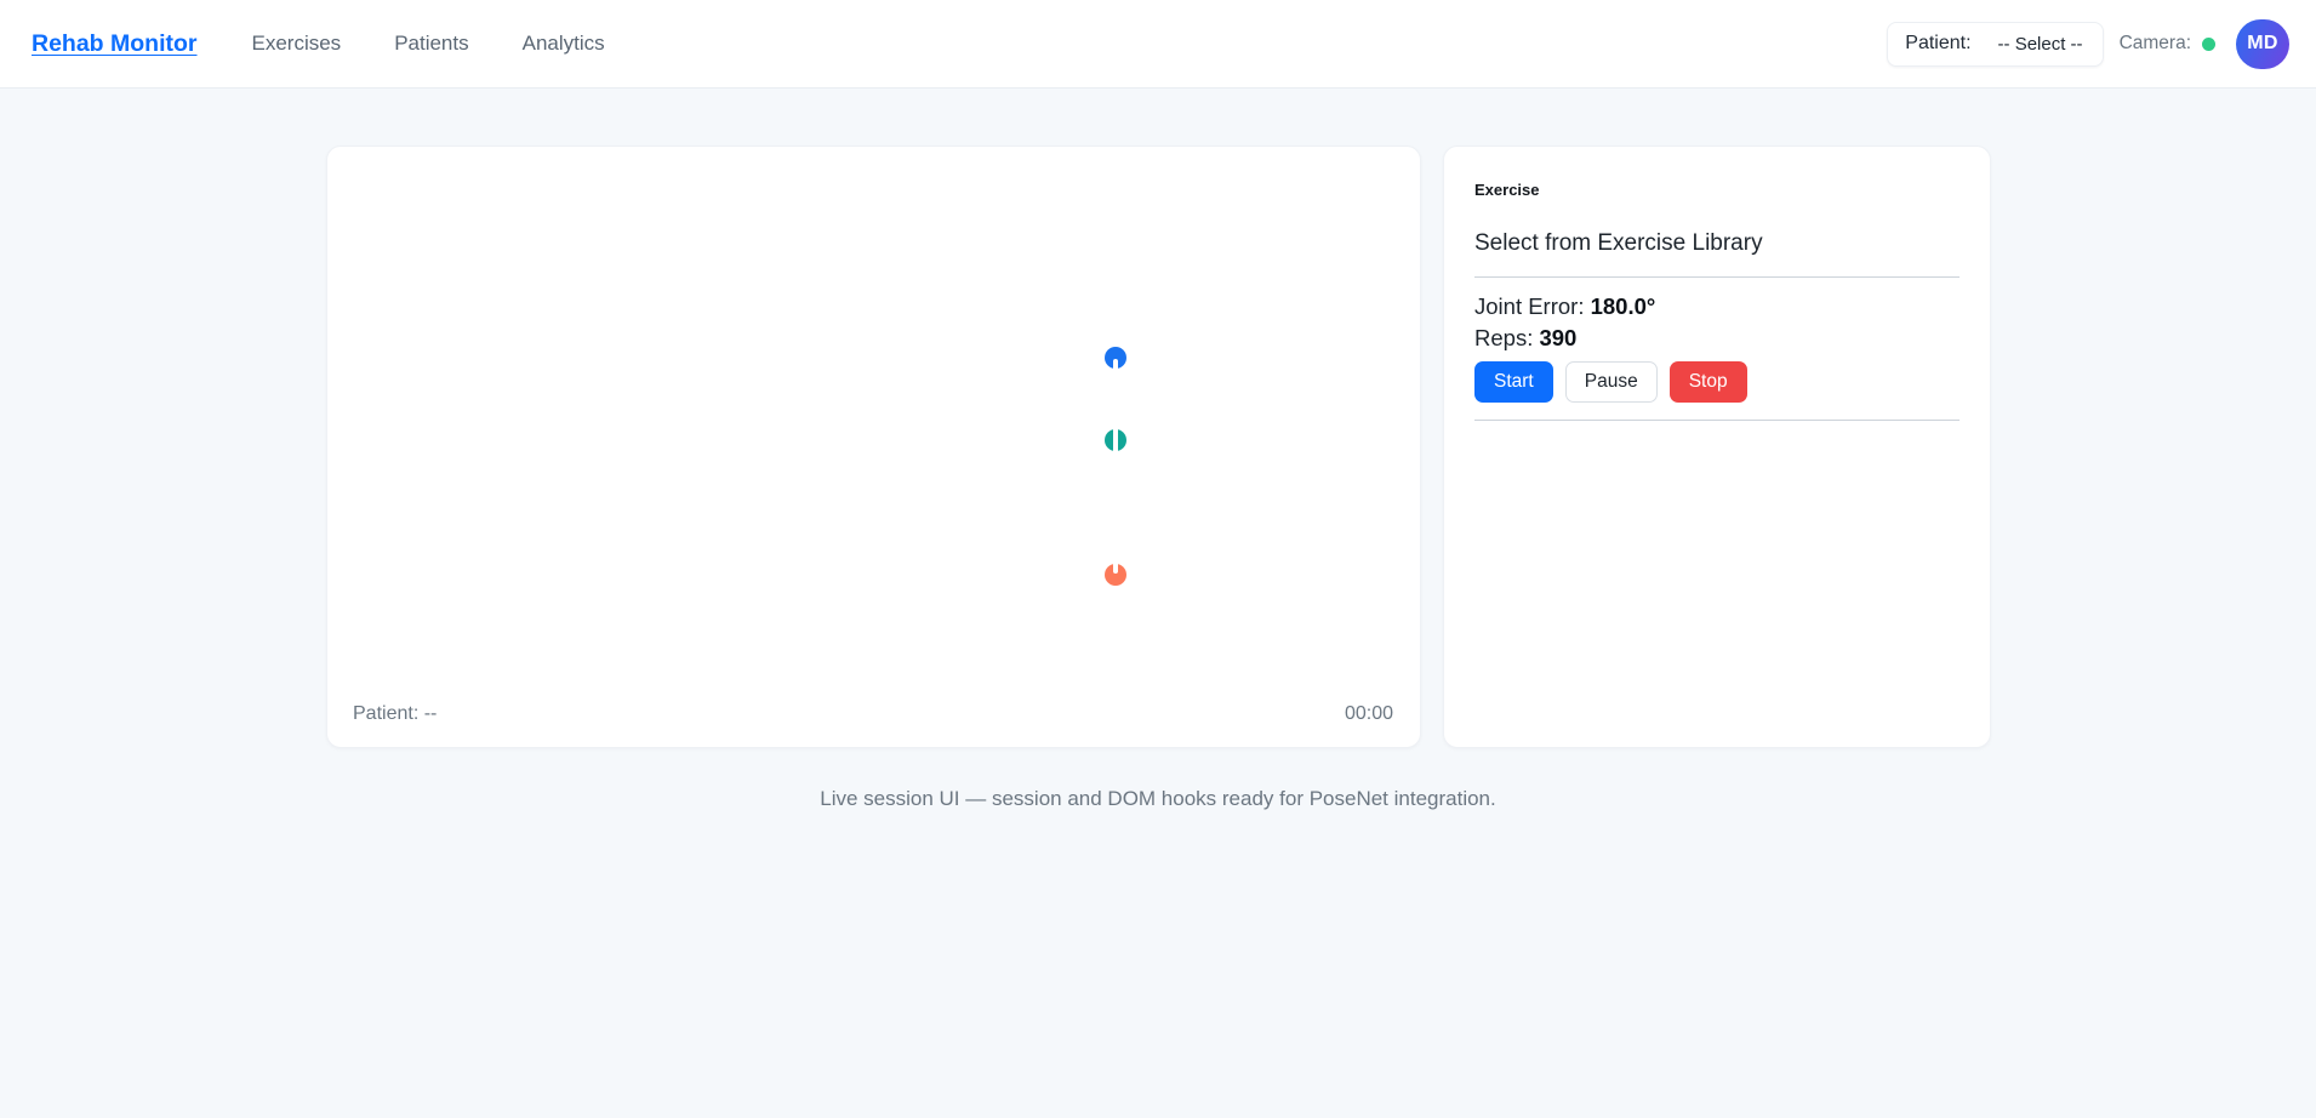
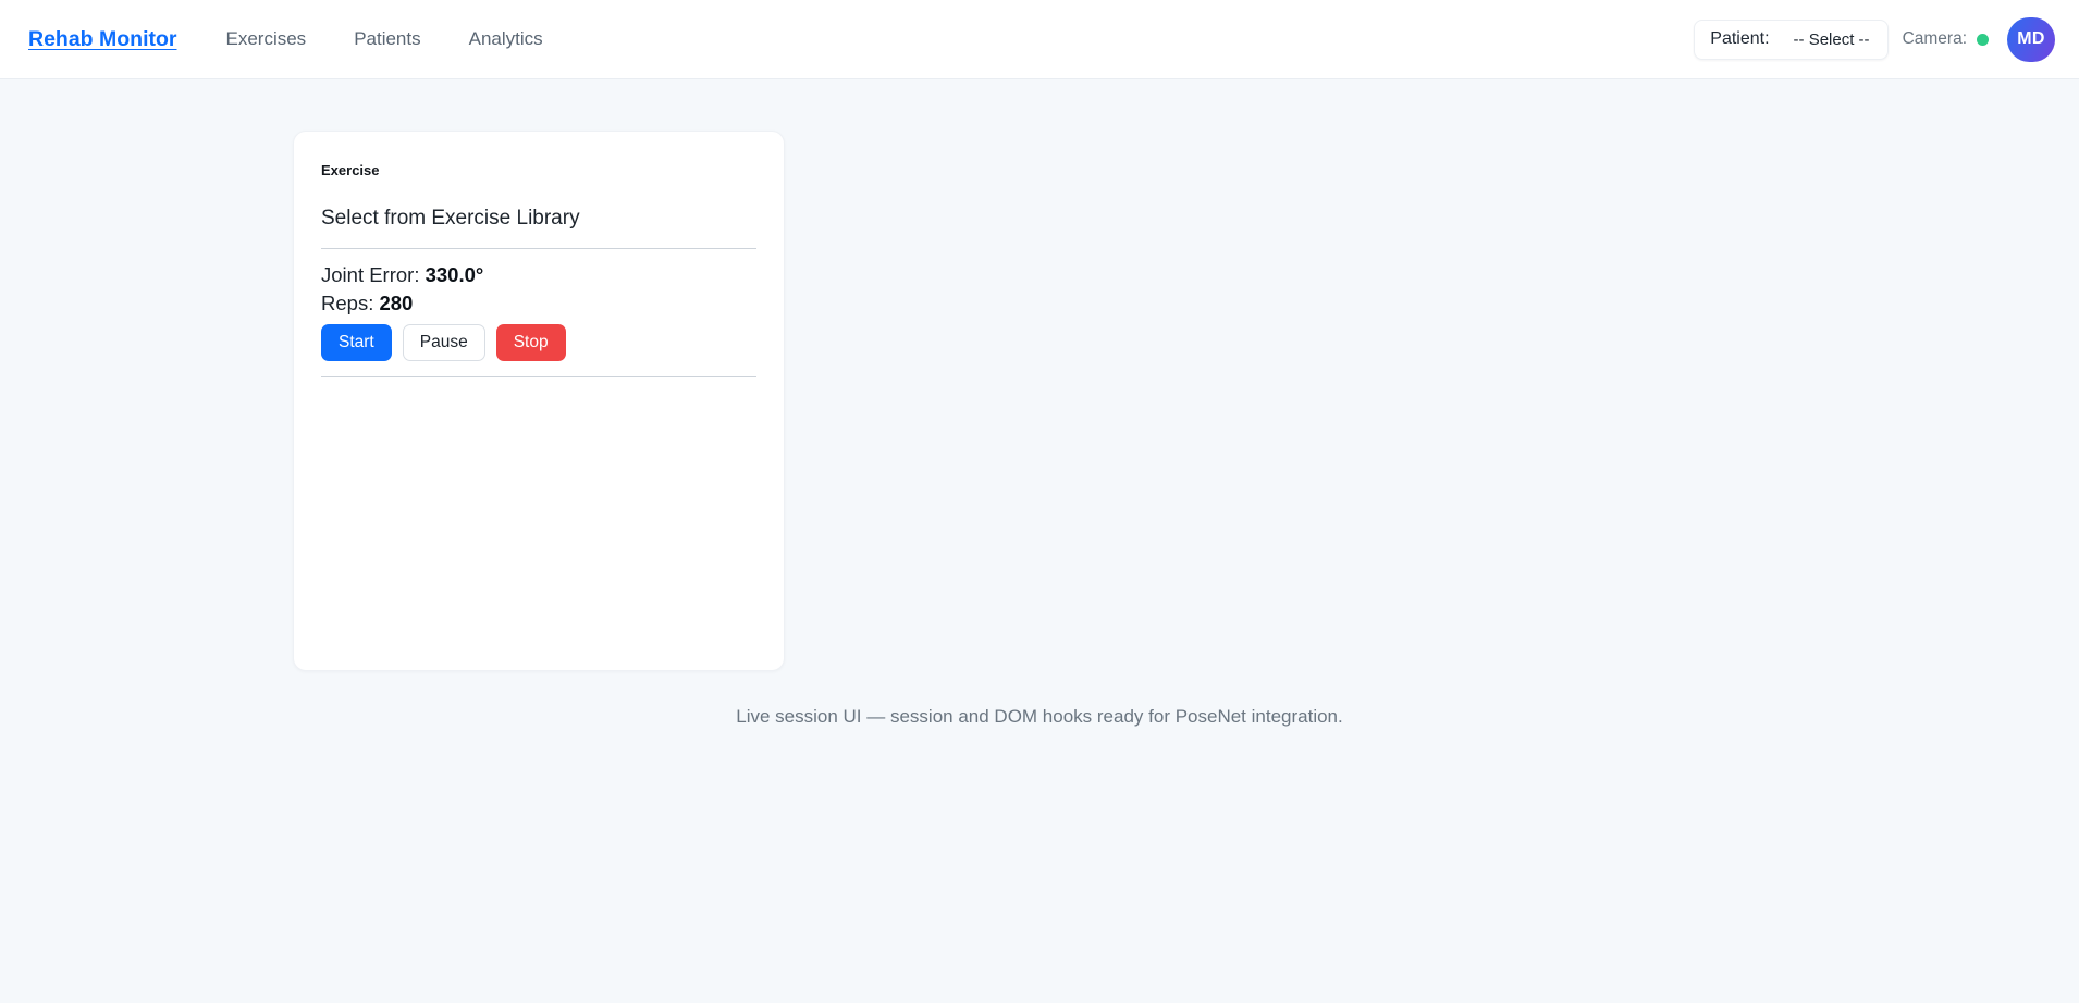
  Rehab Monitor
  Exercises
  Patients
  Analytics
  Patient:
  -- Select --
  Camera:
  MD
- Patient: --
- 00:00
  Exercise
  Select from Exercise Library
- Joint Error: 180.0°
+ Joint Error: 330.0°
- Reps: 390
+ Reps: 280
  Start
  Pause
  Stop
  Live session UI — session and DOM hooks ready for PoseNet integration.
